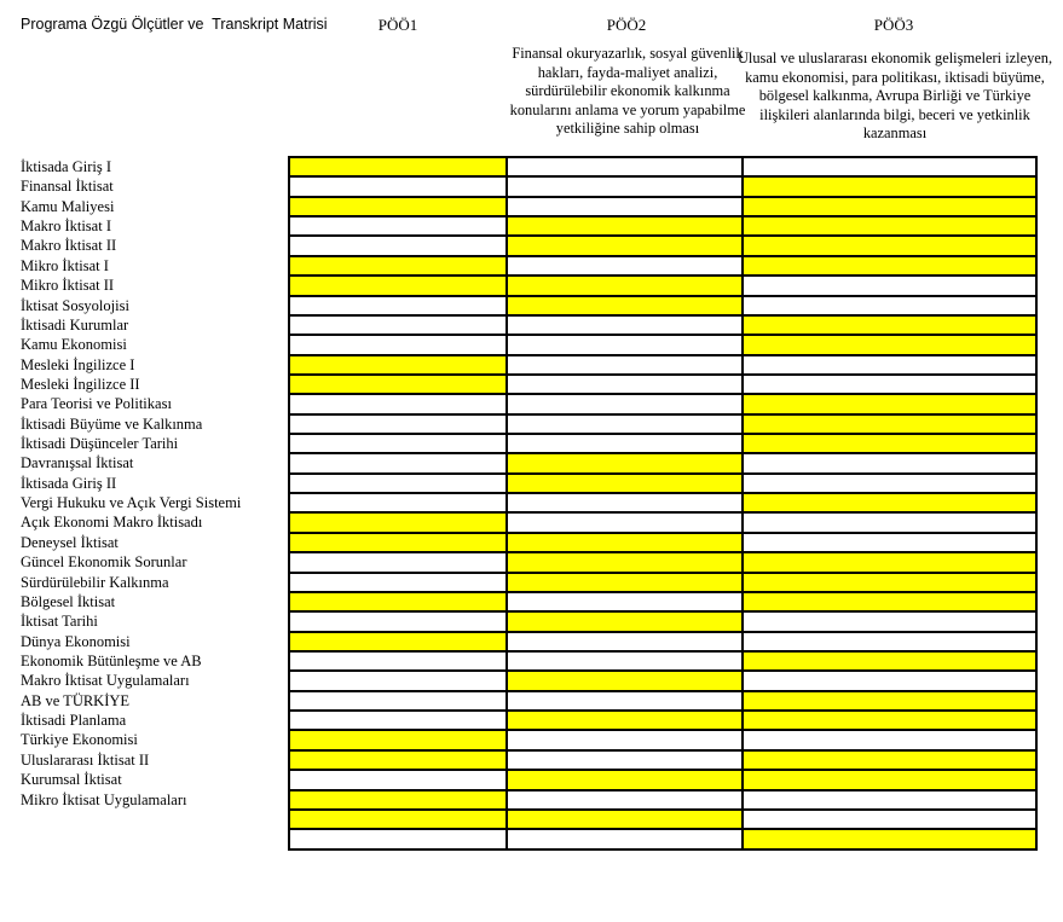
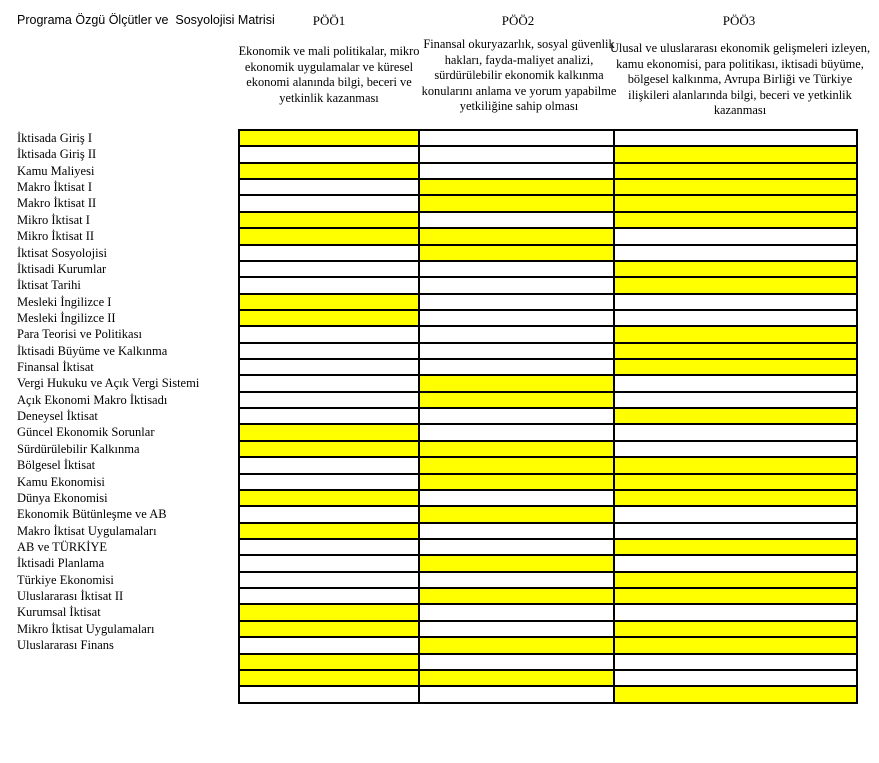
- Programa Özgü Ölçütler ve Transkript Matrisi
+ Programa Özgü Ölçütler ve Sosyolojisi Matrisi
  PÖÖ1
  PÖÖ2
  PÖÖ3
+ Ekonomik ve mali politikalar, mikro ekonomik uygulamalar ve küresel ekonomi alanında bilgi, beceri ve yetkinlik kazanması
  Finansal okuryazarlık, sosyal güvenlik hakları, fayda-maliyet analizi, sürdürülebilir ekonomik kalkınma konularını anlama ve yorum yapabilme yetkiliğine sahip olması
  Ulusal ve uluslararası ekonomik gelişmeleri izleyen, kamu ekonomisi, para politikası, iktisadi büyüme, bölgesel kalkınma, Avrupa Birliği ve Türkiye ilişkileri alanlarında bilgi, beceri ve yetkinlik kazanması
  İktisada Giriş I
- Finansal İktisat
+ İktisada Giriş II
  Kamu Maliyesi
  Makro İktisat I
  Makro İktisat II
  Mikro İktisat I
  Mikro İktisat II
  İktisat Sosyolojisi
  İktisadi Kurumlar
- Kamu Ekonomisi
+ İktisat Tarihi
  Mesleki İngilizce I
  Mesleki İngilizce II
  Para Teorisi ve Politikası
  İktisadi Büyüme ve Kalkınma
- İktisadi Düşünceler Tarihi
- Davranışsal İktisat
- İktisada Giriş II
+ Finansal İktisat
  Vergi Hukuku ve Açık Vergi Sistemi
  Açık Ekonomi Makro İktisadı
  Deneysel İktisat
  Güncel Ekonomik Sorunlar
  Sürdürülebilir Kalkınma
  Bölgesel İktisat
- İktisat Tarihi
+ Kamu Ekonomisi
  Dünya Ekonomisi
  Ekonomik Bütünleşme ve AB
  Makro İktisat Uygulamaları
  AB ve TÜRKİYE
  İktisadi Planlama
  Türkiye Ekonomisi
  Uluslararası İktisat II
  Kurumsal İktisat
  Mikro İktisat Uygulamaları
+ Uluslararası Finans
